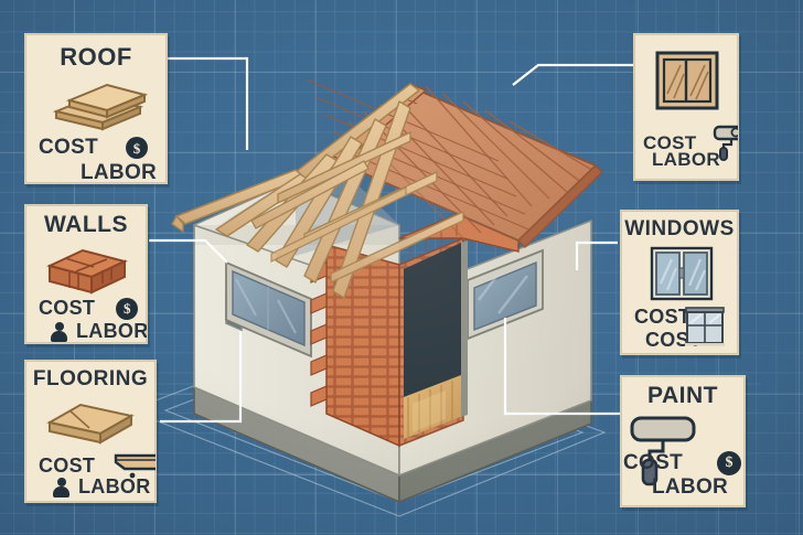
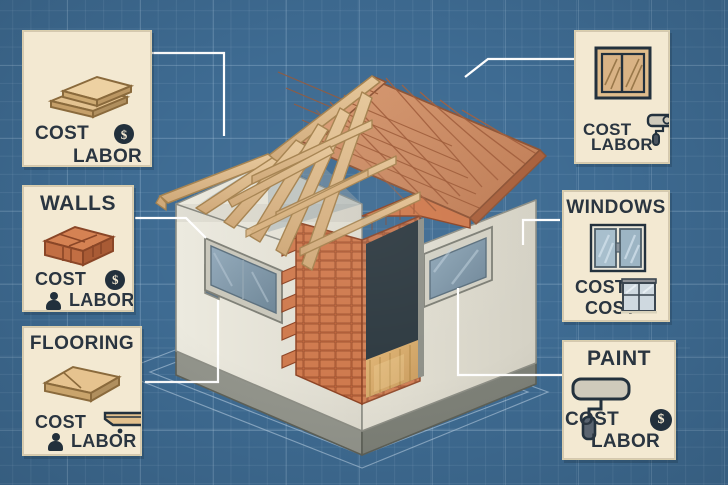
- ROOF
  COST
  $
  LABOR
  WALLS
  COST
  $
  LABOR
  FLOORING
  COST
  LABOR
  COST
  LABOR
  WINDOWS
  COST
  COS
  PAINT
  COST
  $
  LABOR
